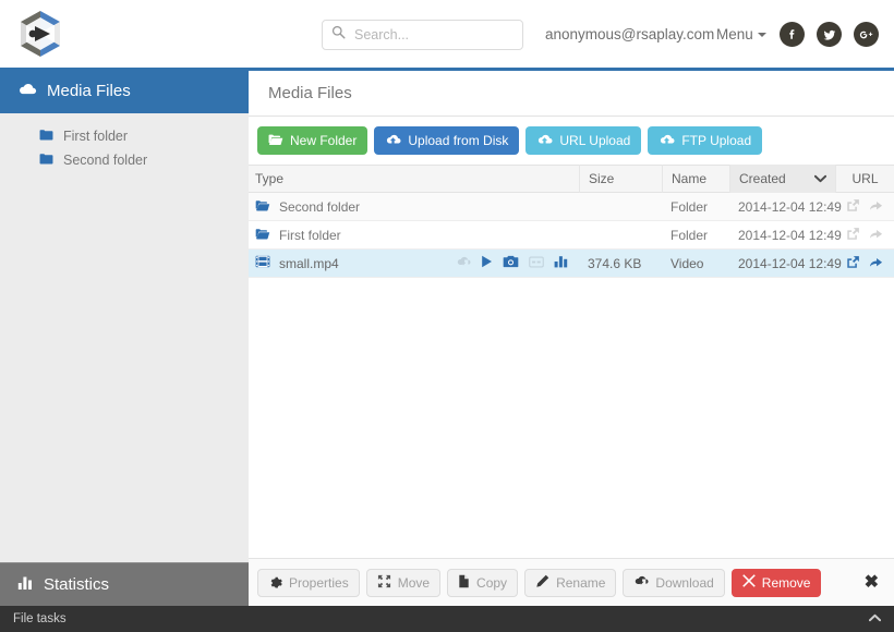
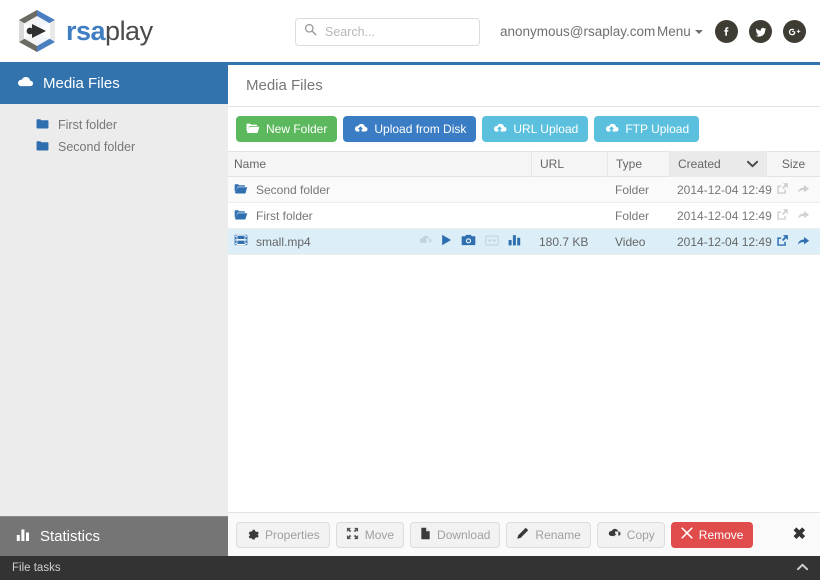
+ rsaplay
  Search...
  anonymous@rsaplay.com
  Menu
  Media Files
  First folder
  Second folder
  Statistics
  Media Files
  New Folder
  Upload from Disk
  URL Upload
  FTP Upload
- Type
+ Name
- Size
+ URL
- Name
+ Type
  Created
- URL
+ Size
  Second folder
  Folder
  2014-12-04 12:49
  First folder
  Folder
  2014-12-04 12:49
  small.mp4
- 374.6 KB
+ 180.7 KB
  Video
  2014-12-04 12:49
  Properties
  Move
- Copy
+ Download
  Rename
- Download
+ Copy
  Remove
  ✖
  File tasks
